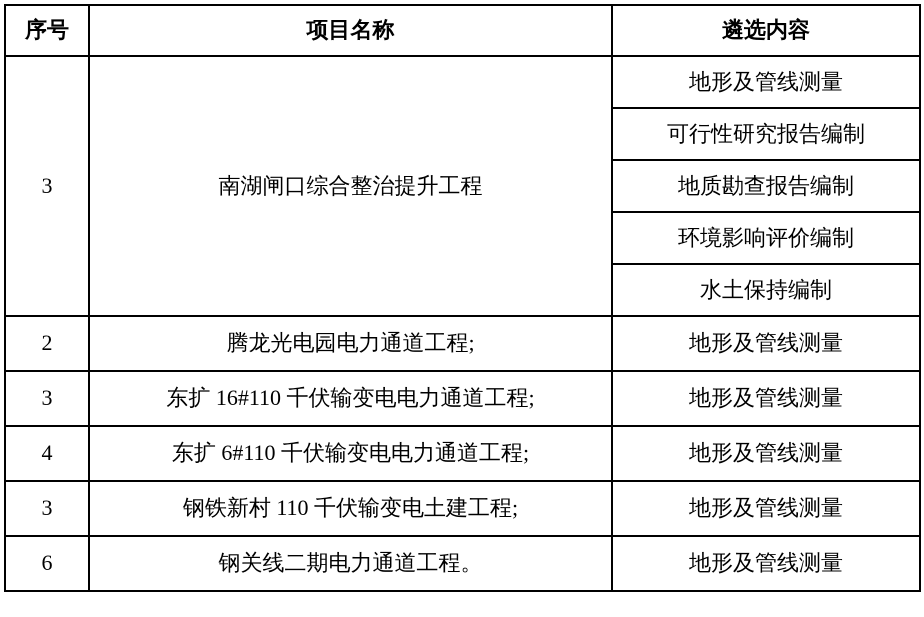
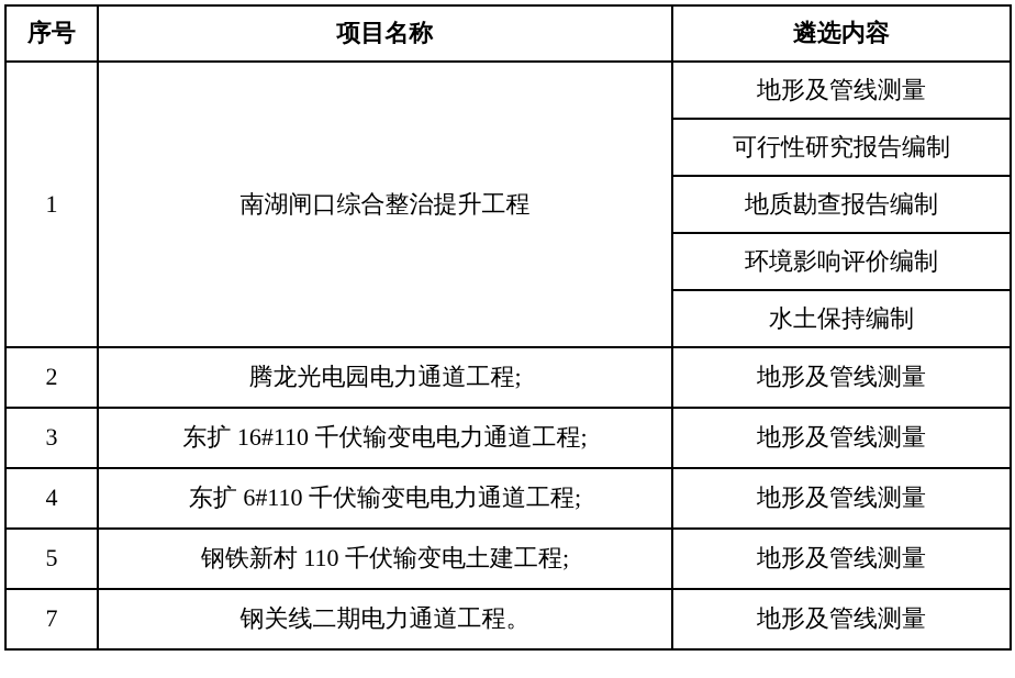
  序号	项目名称	遴选内容
- 3	南湖闸口综合整治提升工程	地形及管线测量
+ 1	南湖闸口综合整治提升工程	地形及管线测量
  可行性研究报告编制
  地质勘查报告编制
  环境影响评价编制
  水土保持编制
  2	腾龙光电园电力通道工程;	地形及管线测量
  3	东扩 16#110 千伏输变电电力通道工程;	地形及管线测量
  4	东扩 6#110 千伏输变电电力通道工程;	地形及管线测量
- 3	钢铁新村 110 千伏输变电土建工程;	地形及管线测量
+ 5	钢铁新村 110 千伏输变电土建工程;	地形及管线测量
- 6	钢关线二期电力通道工程。	地形及管线测量
+ 7	钢关线二期电力通道工程。	地形及管线测量
